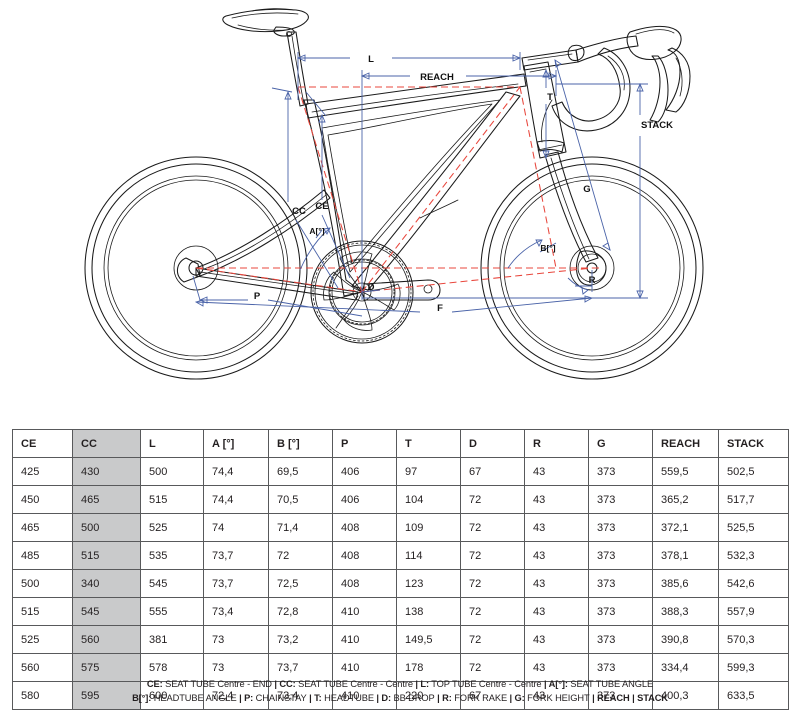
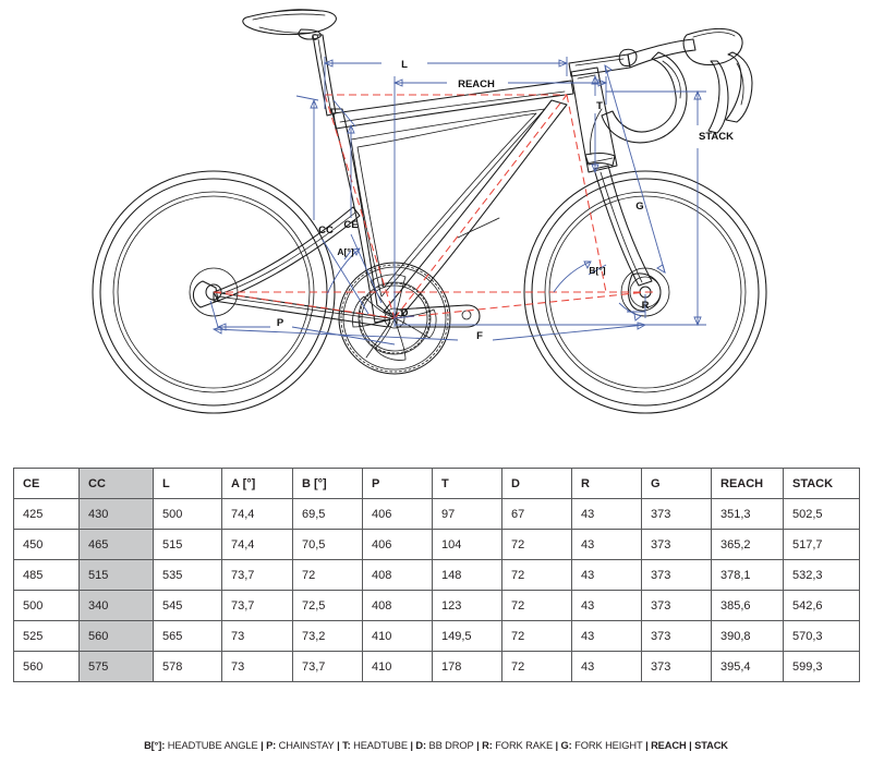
  L
  REACH
  STACK
  T
  CC
  CE
  A[°]
  G
  B[°]
  R
  D
  P
  F
  CE	CC	L	A [°]	B [°]	P	T	D	R	G	REACH	STACK
- 425	430	500	74,4	69,5	406	97	67	43	373	559,5	502,5
+ 425	430	500	74,4	69,5	406	97	67	43	373	351,3	502,5
  450	465	515	74,4	70,5	406	104	72	43	373	365,2	517,7
- 465	500	525	74	71,4	408	109	72	43	373	372,1	525,5
- 485	515	535	73,7	72	408	114	72	43	373	378,1	532,3
+ 485	515	535	73,7	72	408	148	72	43	373	378,1	532,3
  500	340	545	73,7	72,5	408	123	72	43	373	385,6	542,6
- 515	545	555	73,4	72,8	410	138	72	43	373	388,3	557,9
- 525	560	381	73	73,2	410	149,5	72	43	373	390,8	570,3
+ 525	560	565	73	73,2	410	149,5	72	43	373	390,8	570,3
- 560	575	578	73	73,7	410	178	72	43	373	334,4	599,3
+ 560	575	578	73	73,7	410	178	72	43	373	395,4	599,3
- 580	595	600	72,4	73,4	410	220	67	43	373	400,3	633,5
- CE: SEAT TUBE Centre - END | CC: SEAT TUBE Centre - Centre | L: TOP TUBE Centre - Centre | A[°]: SEAT TUBE ANGLE
  B[°]: HEADTUBE ANGLE | P: CHAINSTAY | T: HEADTUBE | D: BB DROP | R: FORK RAKE | G: FORK HEIGHT | REACH | STACK
